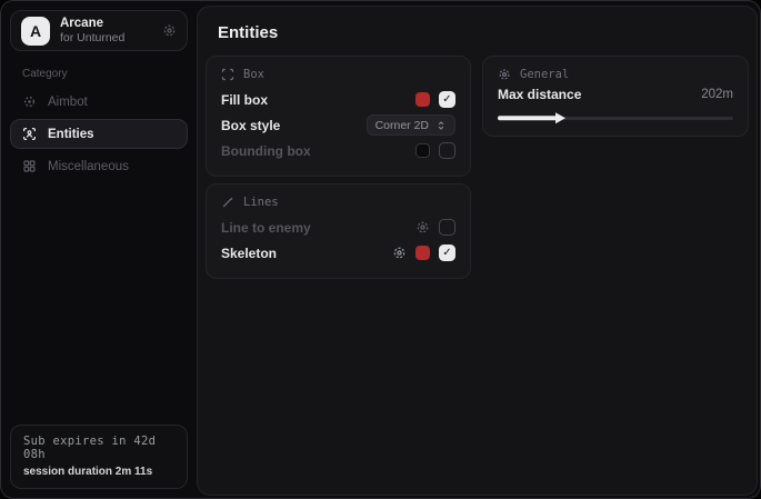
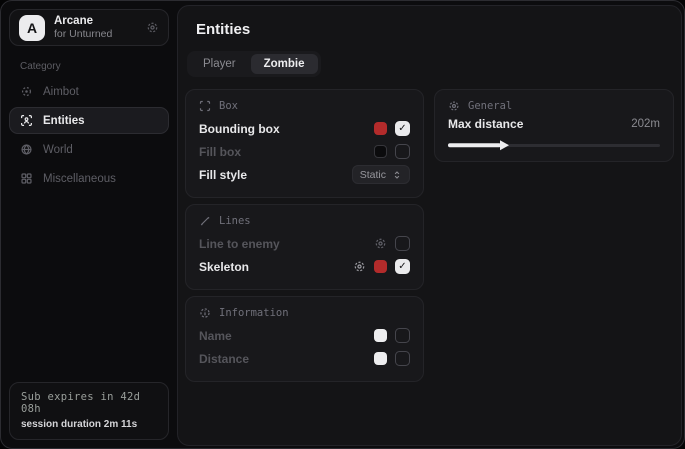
  A
  Arcane
  for Unturned
  Category
  Aimbot
  Entities
+ World
  Miscellaneous
  Sub expires in 42d 08h
  session duration 2m 11s
  Entities
+ Player
+ Zombie
  Box
- Fill box
+ Bounding box
  ✓
- Box style
- Corner 2D
- Bounding box
+ Fill box
+ Fill style
+ Static
  Lines
  Line to enemy
  Skeleton
  ✓
+ Information
+ Name
+ Distance
  General
  Max distance
  202m
